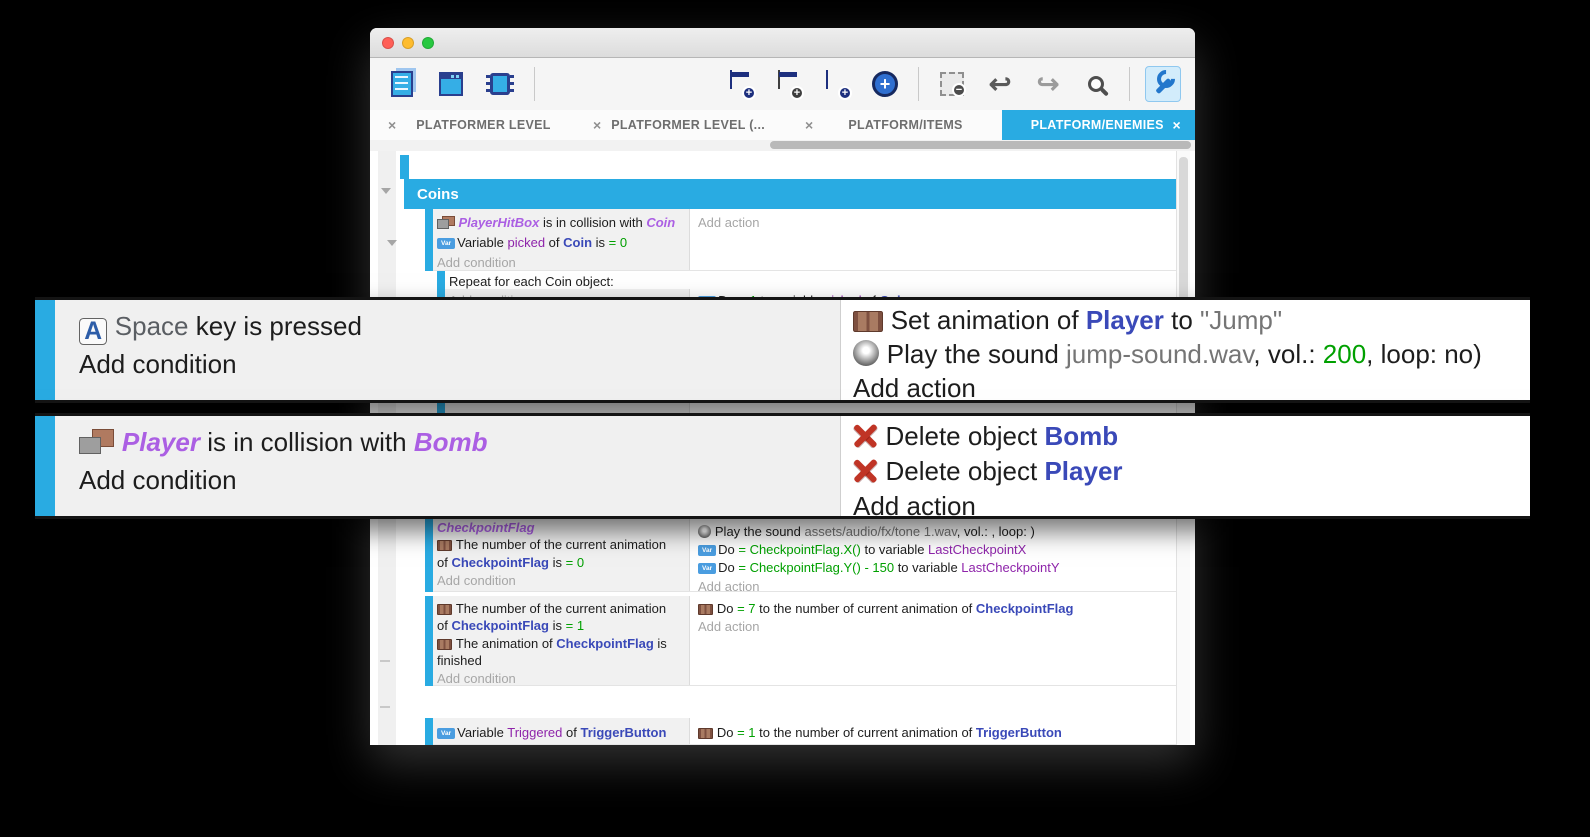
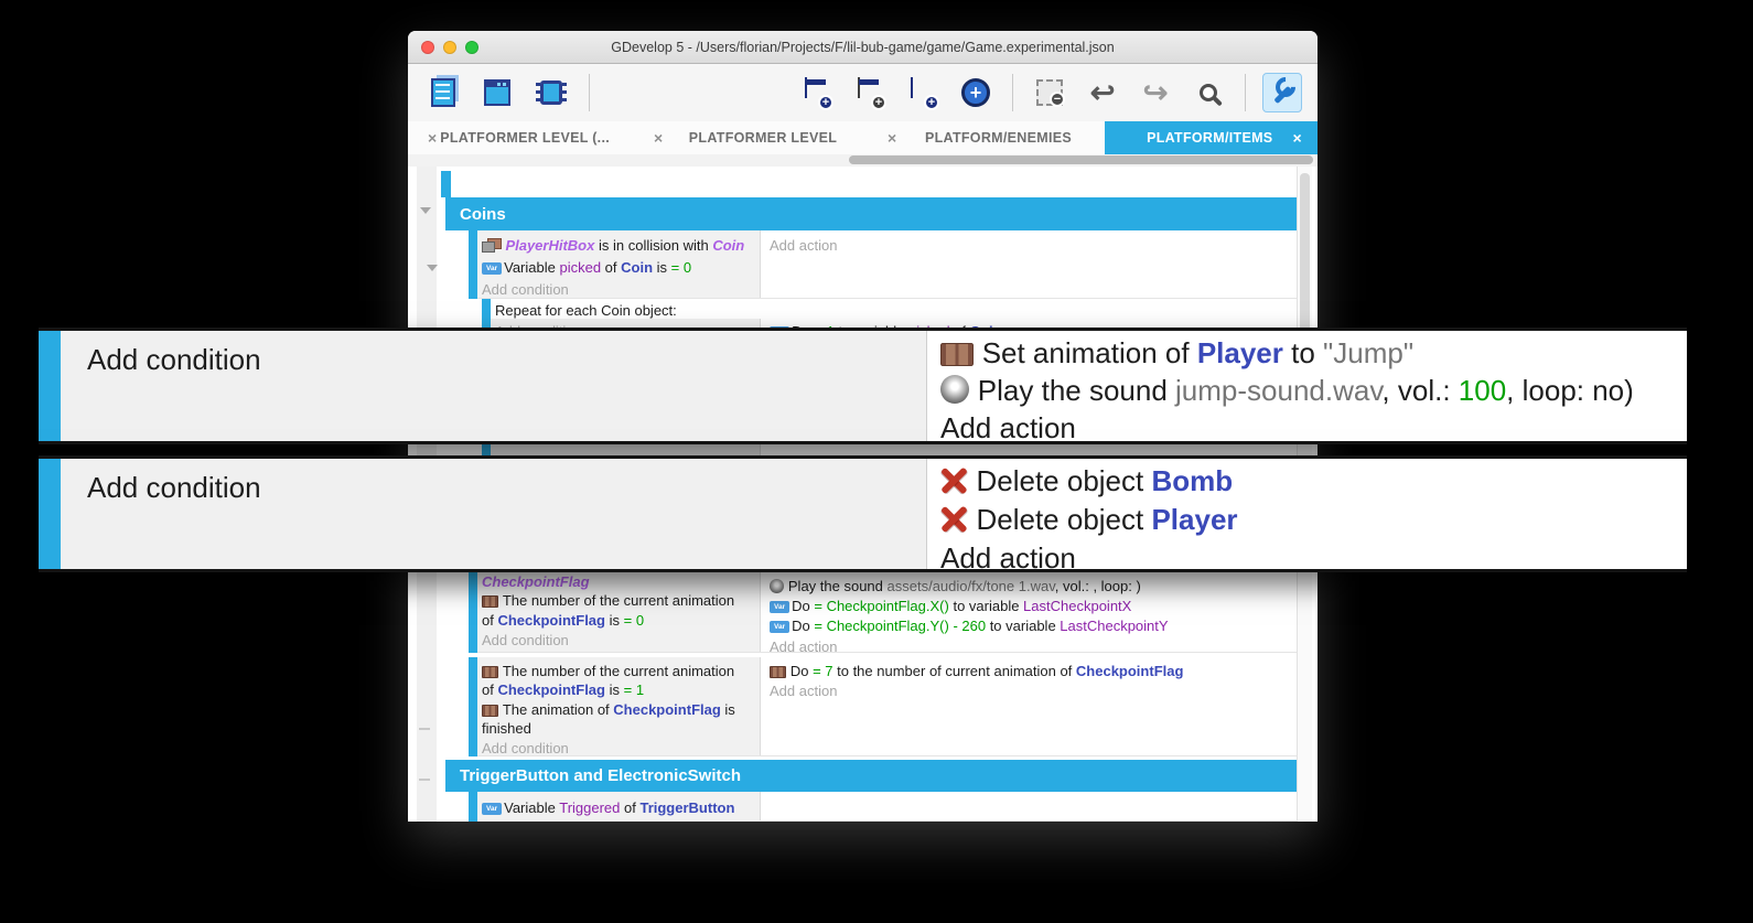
+ GDevelop 5 - /Users/florian/Projects/F/lil-bub-game/game/Game.experimental.json
  +
  +
  +
  +
  −
  ↩
  ↪
  ×
- PLATFORMER LEVEL
+ PLATFORMER LEVEL (...
  ×
- PLATFORMER LEVEL (...
+ PLATFORMER LEVEL
  ×
- PLATFORM/ITEMS
+ PLATFORM/ENEMIES
  ×
- PLATFORM/ENEMIES
+ PLATFORM/ITEMS
  Coins
  PlayerHitBox is in collision with Coin
  Variable picked of Coin is = 0
  Add condition
  Add action
  Repeat for each Coin object:
  CheckpointFlag
  The number of the current animation
  of CheckpointFlag is = 0
  Add condition
  Play the sound assets/audio/fx/tone 1.wav, vol.: , loop: )
  Do = CheckpointFlag.X() to variable LastCheckpointX
- Do = CheckpointFlag.Y() - 150 to variable LastCheckpointY
+ Do = CheckpointFlag.Y() - 260 to variable LastCheckpointY
  Add action
  The number of the current animation
  of CheckpointFlag is = 1
  The animation of CheckpointFlag is
  finished
  Add condition
  Do = 7 to the number of current animation of CheckpointFlag
  Add action
+ TriggerButton and ElectronicSwitch
  Variable Triggered of TriggerButton
- Do = 1 to the number of current animation of TriggerButton
- A Space key is pressed
  Add condition
  Set animation of Player to "Jump"
- Play the sound jump-sound.wav, vol.: 200, loop: no)
+ Play the sound jump-sound.wav, vol.: 100, loop: no)
  Add action
- Player is in collision with Bomb
  Add condition
  Delete object Bomb
  Delete object Player
  Add action
